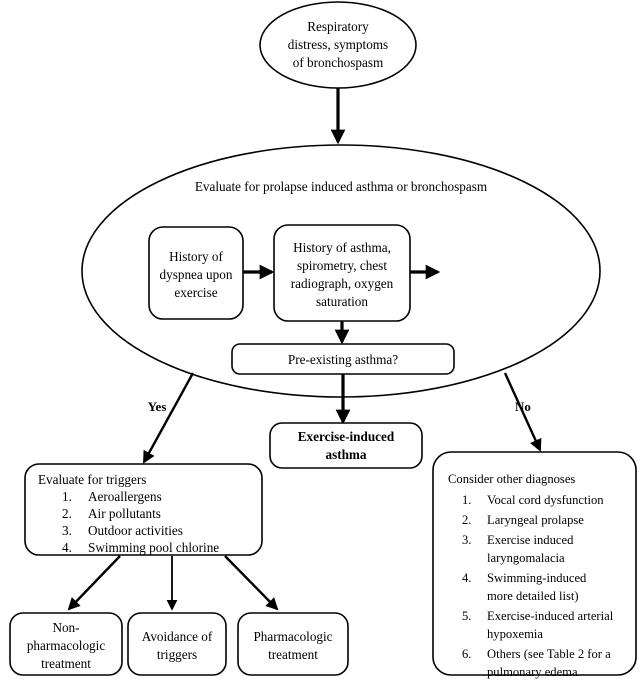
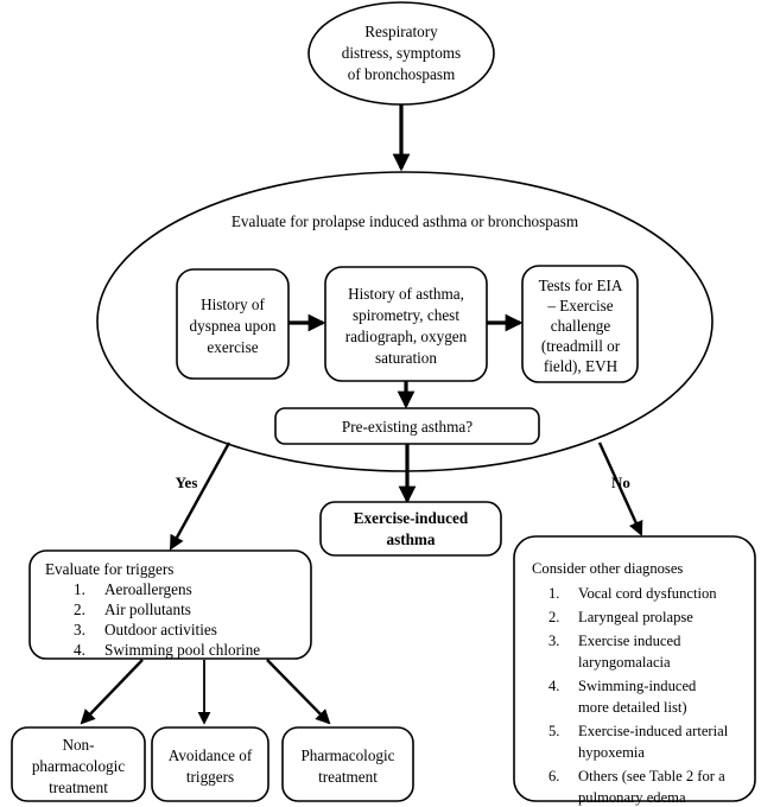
  Respiratory
  distress, symptoms
  of bronchospasm
  Evaluate for prolapse induced asthma or bronchospasm
  History of
  dyspnea upon
  exercise
  History of asthma,
  spirometry, chest
  radiograph, oxygen
  saturation
+ Tests for EIA
+ – Exercise
+ challenge
+ (treadmill or
+ field), EVH
  Pre-existing asthma?
  Yes
  No
  Exercise-induced
  asthma
  Evaluate for triggers
  1.
  Aeroallergens
  2.
  Air pollutants
  3.
  Outdoor activities
  4.
  Swimming pool chlorine
  Non-
  pharmacologic
  treatment
  Avoidance of
  triggers
  Pharmacologic
  treatment
  Consider other diagnoses
  1.
  Vocal cord dysfunction
  2.
  Laryngeal prolapse
  3.
  Exercise induced
  laryngomalacia
  4.
  Swimming-induced
  more detailed list)
  5.
  Exercise-induced arterial
  hypoxemia
  6.
  Others (see Table 2 for a
  pulmonary edema
